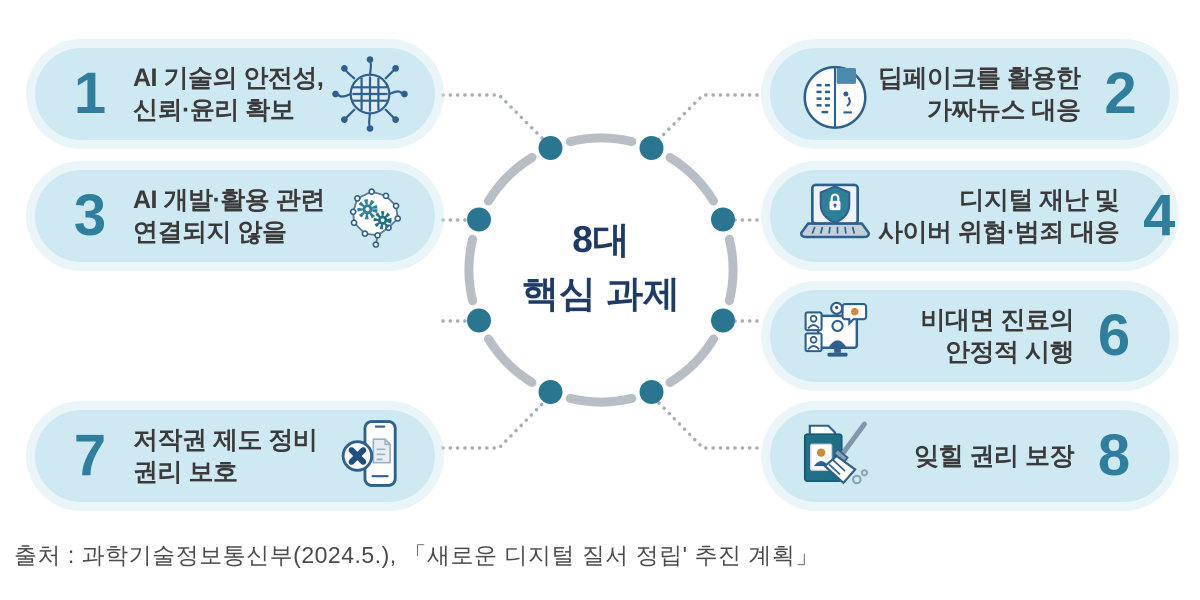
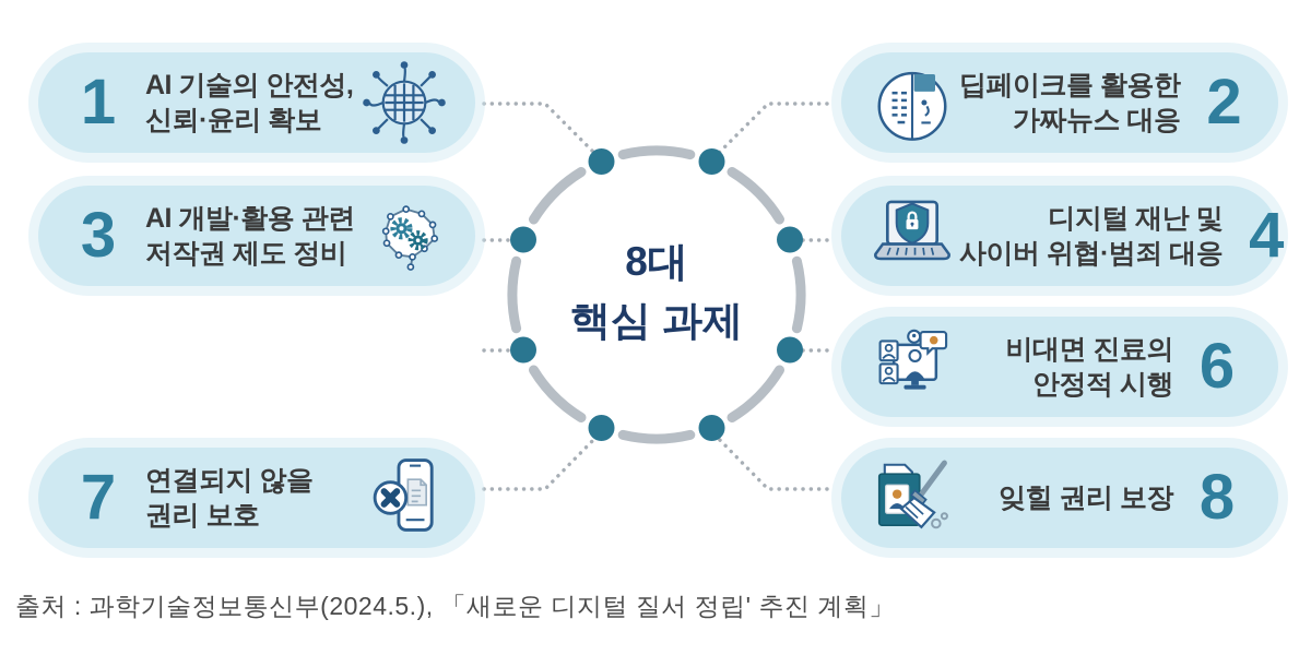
  8대
  핵심 과제
  1
  AI 기술의 안전성,
  신뢰·윤리 확보
  딥페이크를 활용한
  가짜뉴스 대응
  2
  3
  AI 개발·활용 관련
- 연결되지 않을
+ 저작권 제도 정비
  디지털 재난 및
  사이버 위협·범죄 대응
  4
  비대면 진료의
  안정적 시행
  6
  7
- 저작권 제도 정비
+ 연결되지 않을
  권리 보호
  잊힐 권리 보장
  8
  출처 : 과학기술정보통신부(2024.5.), 「새로운 디지털 질서 정립' 추진 계획」
